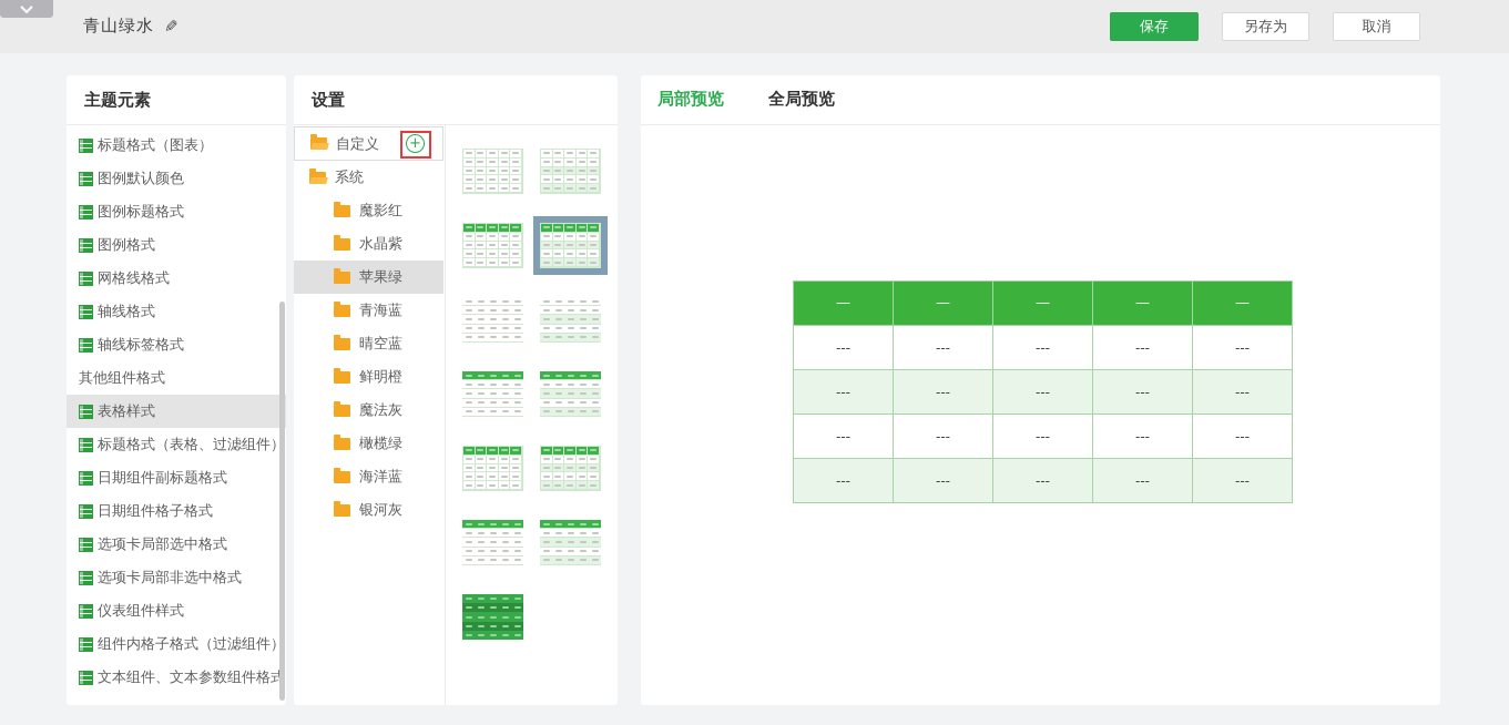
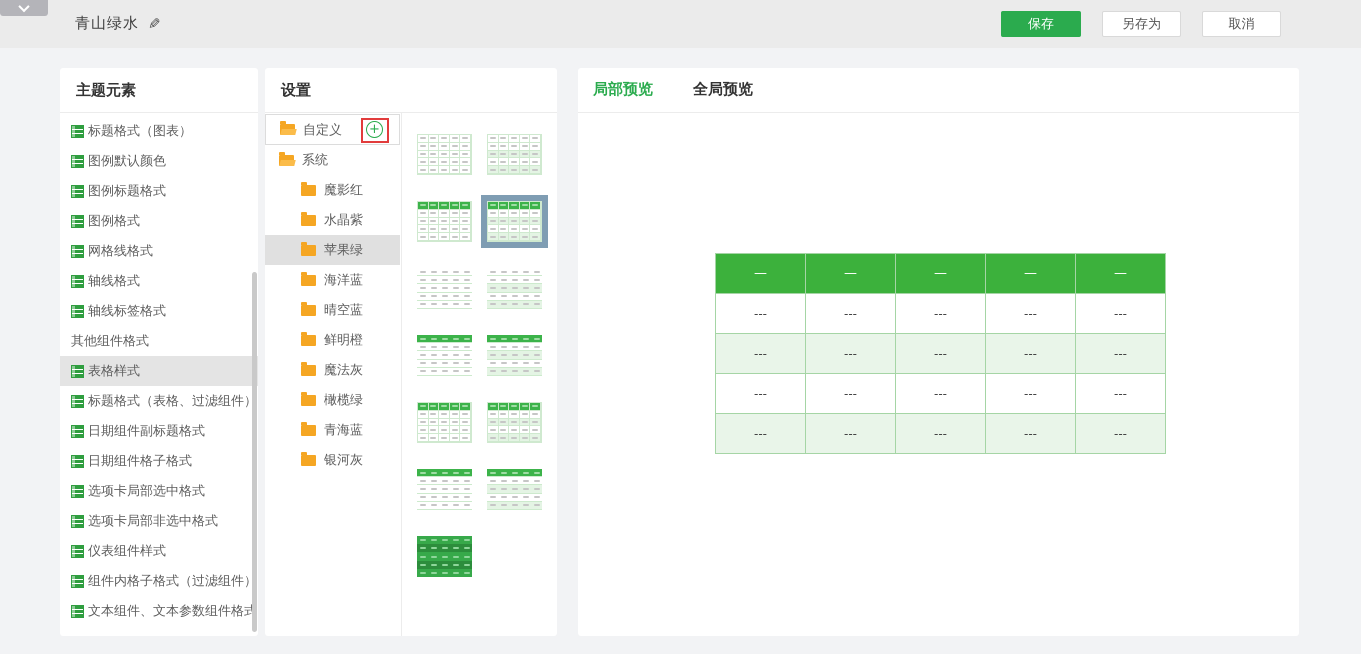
  青山绿水
  保存
  另存为
  取消
  主题元素
  标题格式（图表）
  图例默认颜色
  图例标题格式
  图例格式
  网格线格式
  轴线格式
  轴线标签格式
  其他组件格式
  表格样式
  标题格式（表格、过滤组件）
  日期组件副标题格式
  日期组件格子格式
  选项卡局部选中格式
  选项卡局部非选中格式
  仪表组件样式
  组件内格子格式（过滤组件）
  文本组件、文本参数组件格式
  设置
  自定义
  +
  系统
  魔影红
  水晶紫
  苹果绿
- 青海蓝
+ 海洋蓝
  晴空蓝
  鲜明橙
  魔法灰
  橄榄绿
- 海洋蓝
+ 青海蓝
  银河灰
  局部预览
  全局预览
  —	—	—	—	—
  ---	---	---	---	---
  ---	---	---	---	---
  ---	---	---	---	---
  ---	---	---	---	---
